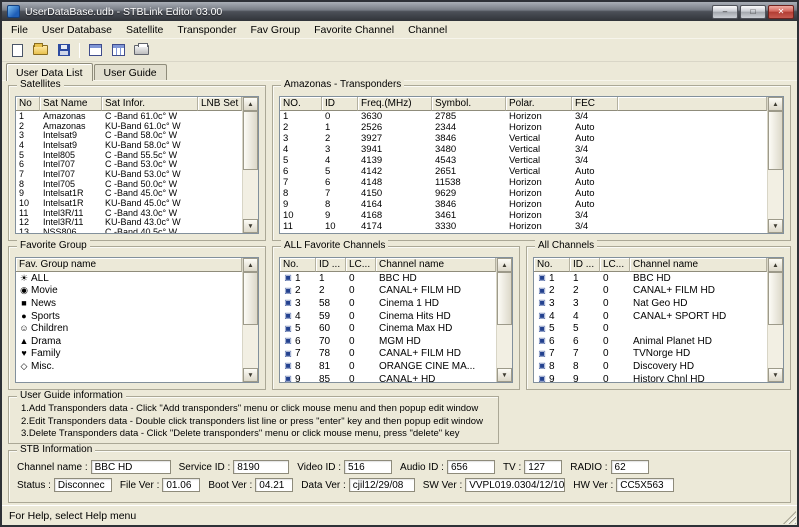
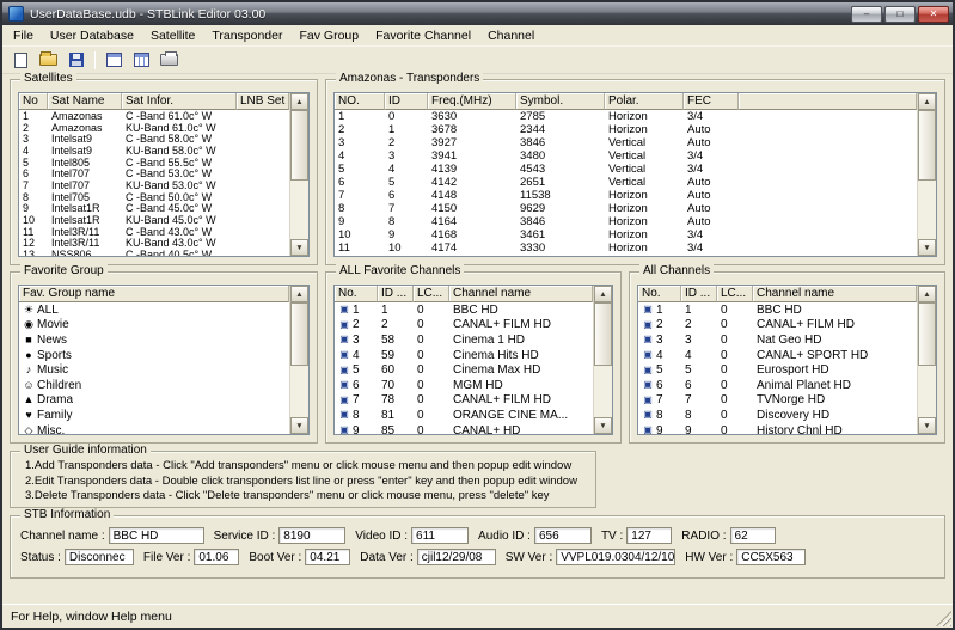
  UserDataBase.udb - STBLink Editor 03.00
  –
  □
  ✕
  File
  User Database
  Satellite
  Transponder
  Fav Group
  Favorite Channel
  Channel
- User Data List
- User Guide
  Satellites
  No
  Sat Name
  Sat Infor.
  LNB Set
  1
  Amazonas
  C -Band 61.0c° W
  2
  Amazonas
  KU-Band 61.0c° W
  3
  Intelsat9
  C -Band 58.0c° W
  4
  Intelsat9
  KU-Band 58.0c° W
  5
  Intel805
  C -Band 55.5c° W
  6
  Intel707
  C -Band 53.0c° W
  7
  Intel707
  KU-Band 53.0c° W
  8
  Intel705
  C -Band 50.0c° W
  9
  Intelsat1R
  C -Band 45.0c° W
  10
  Intelsat1R
  KU-Band 45.0c° W
  11
  Intel3R/11
  C -Band 43.0c° W
  12
  Intel3R/11
  KU-Band 43.0c° W
  13
  NSS806
  C -Band 40.5c° W
  Amazonas - Transponders
  NO.
  ID
  Freq.(MHz)
  Symbol.
  Polar.
  FEC
  1
  0
  3630
  2785
  Horizon
  3/4
  2
  1
- 2526
+ 3678
  2344
  Horizon
  Auto
  3
  2
  3927
  3846
  Vertical
  Auto
  4
  3
  3941
  3480
  Vertical
  3/4
  5
  4
  4139
  4543
  Vertical
  3/4
  6
  5
  4142
  2651
  Vertical
  Auto
  7
  6
  4148
  11538
  Horizon
  Auto
  8
  7
  4150
  9629
  Horizon
  Auto
  9
  8
  4164
  3846
  Horizon
  Auto
  10
  9
  4168
  3461
  Horizon
  3/4
  11
  10
  4174
  3330
  Horizon
  3/4
  Favorite Group
  Fav. Group name
  ☀
  ALL
  ◉
  Movie
  ■
  News
  ●
  Sports
+ ♪
+ Music
  ☺
  Children
  ▲
  Drama
  ♥
  Family
  ◇
  Misc.
  ALL Favorite Channels
  No.
  ID ...
  LC...
  Channel name
  ▣
  1
  1
  0
  BBC HD
  ▣
  2
  2
  0
  CANAL+ FILM HD
  ▣
  3
  58
  0
  Cinema 1 HD
  ▣
  4
  59
  0
  Cinema Hits HD
  ▣
  5
  60
  0
  Cinema Max HD
  ▣
  6
  70
  0
  MGM HD
  ▣
  7
  78
  0
  CANAL+ FILM HD
  ▣
  8
  81
  0
  ORANGE CINE MA...
  ▣
  9
  85
  0
  CANAL+ HD
  All Channels
  No.
  ID ...
  LC...
  Channel name
  ▣
  1
  1
  0
  BBC HD
  ▣
  2
  2
  0
  CANAL+ FILM HD
  ▣
  3
  3
  0
  Nat Geo HD
  ▣
  4
  4
  0
  CANAL+ SPORT HD
  ▣
  5
  5
  0
+ Eurosport HD
  ▣
  6
  6
  0
  Animal Planet HD
  ▣
  7
  7
  0
  TVNorge HD
  ▣
  8
  8
  0
  Discovery HD
  ▣
  9
  9
  0
  History Chnl HD
  User Guide information
  1.Add Transponders data - Click "Add transponders" menu or click mouse menu and then popup edit window
  2.Edit Transponders data - Double click transponders list line or press "enter" key and then popup edit window
  3.Delete Transponders data - Click "Delete transponders" menu or click mouse menu, press "delete" key
  STB Information
  Channel name :
  BBC HD
  Service ID :
  8190
  Video ID :
- 516
+ 611
  Audio ID :
  656
  TV :
  127
  RADIO :
  62
  Status :
  Disconnec
  File Ver :
  01.06
  Boot Ver :
  04.21
  Data Ver :
  cjil12/29/08
  SW Ver :
  VVPL019.0304/12/10
  HW Ver :
  CC5X563
- For Help, select Help menu
+ For Help, window Help menu
